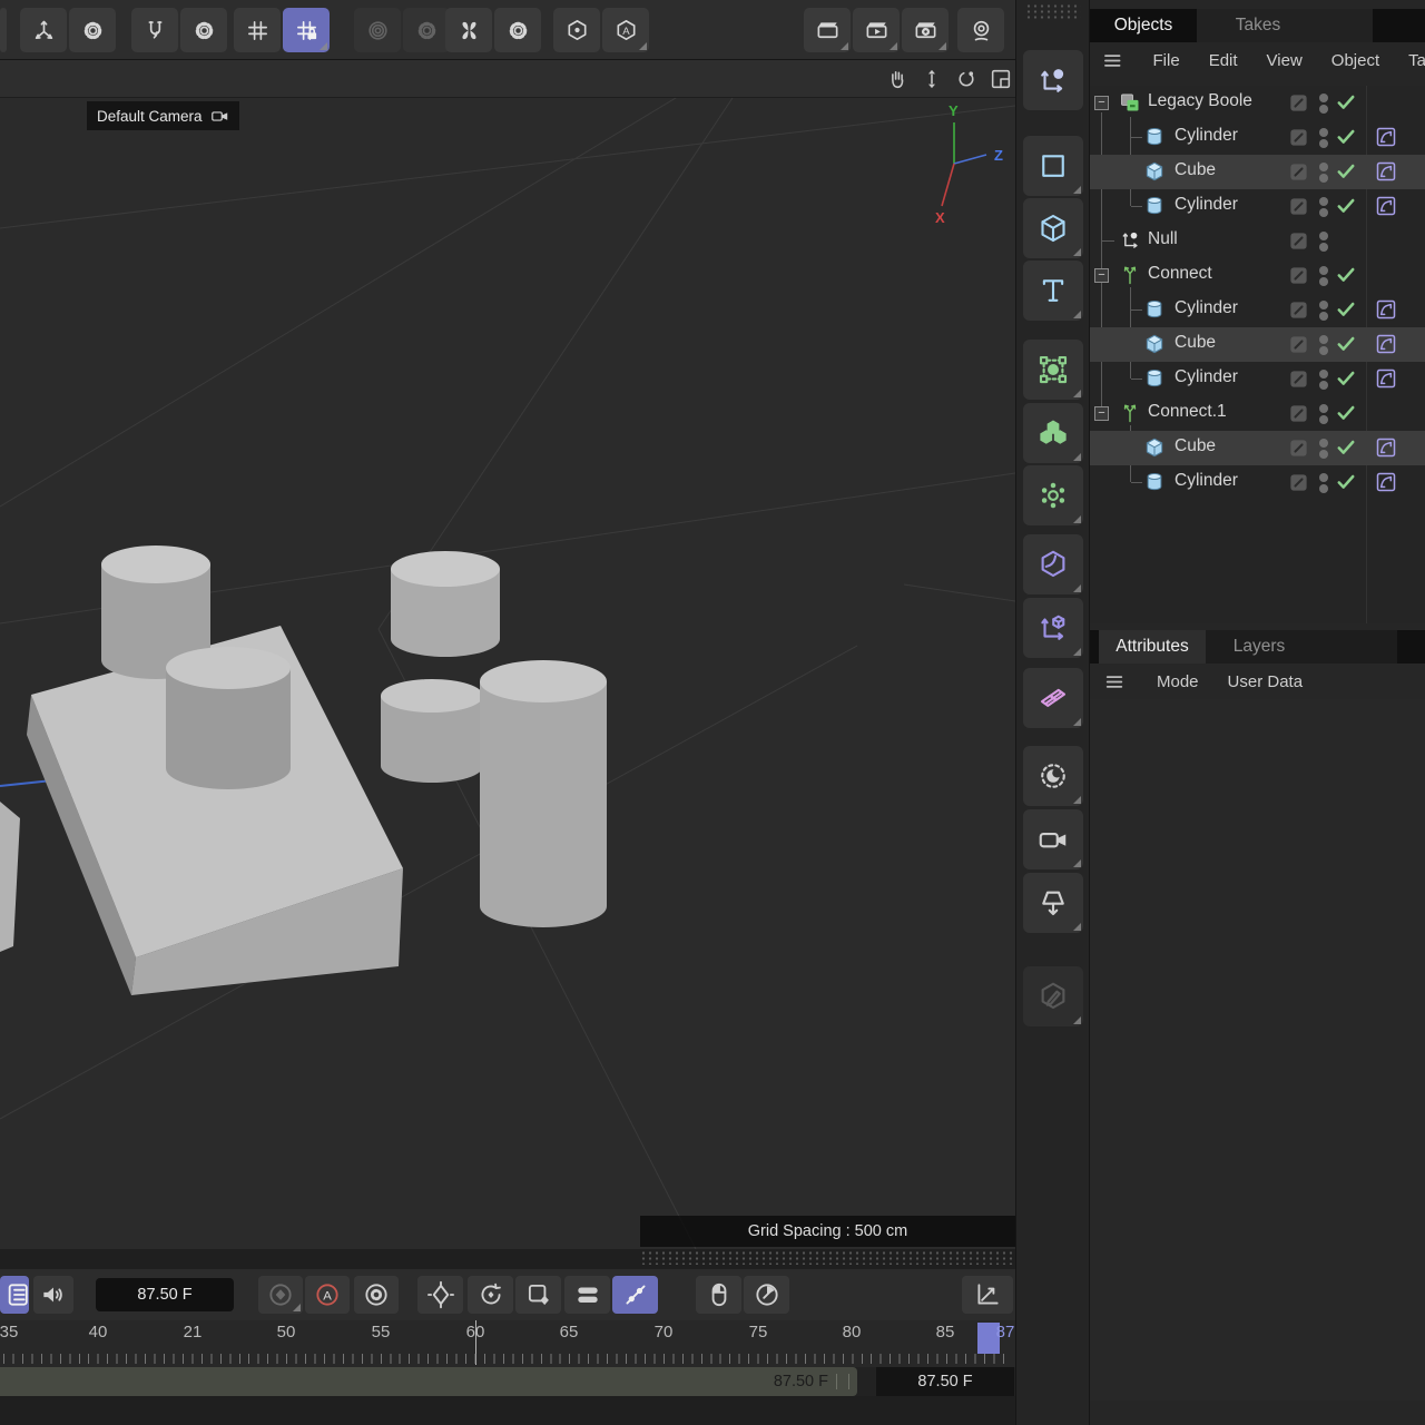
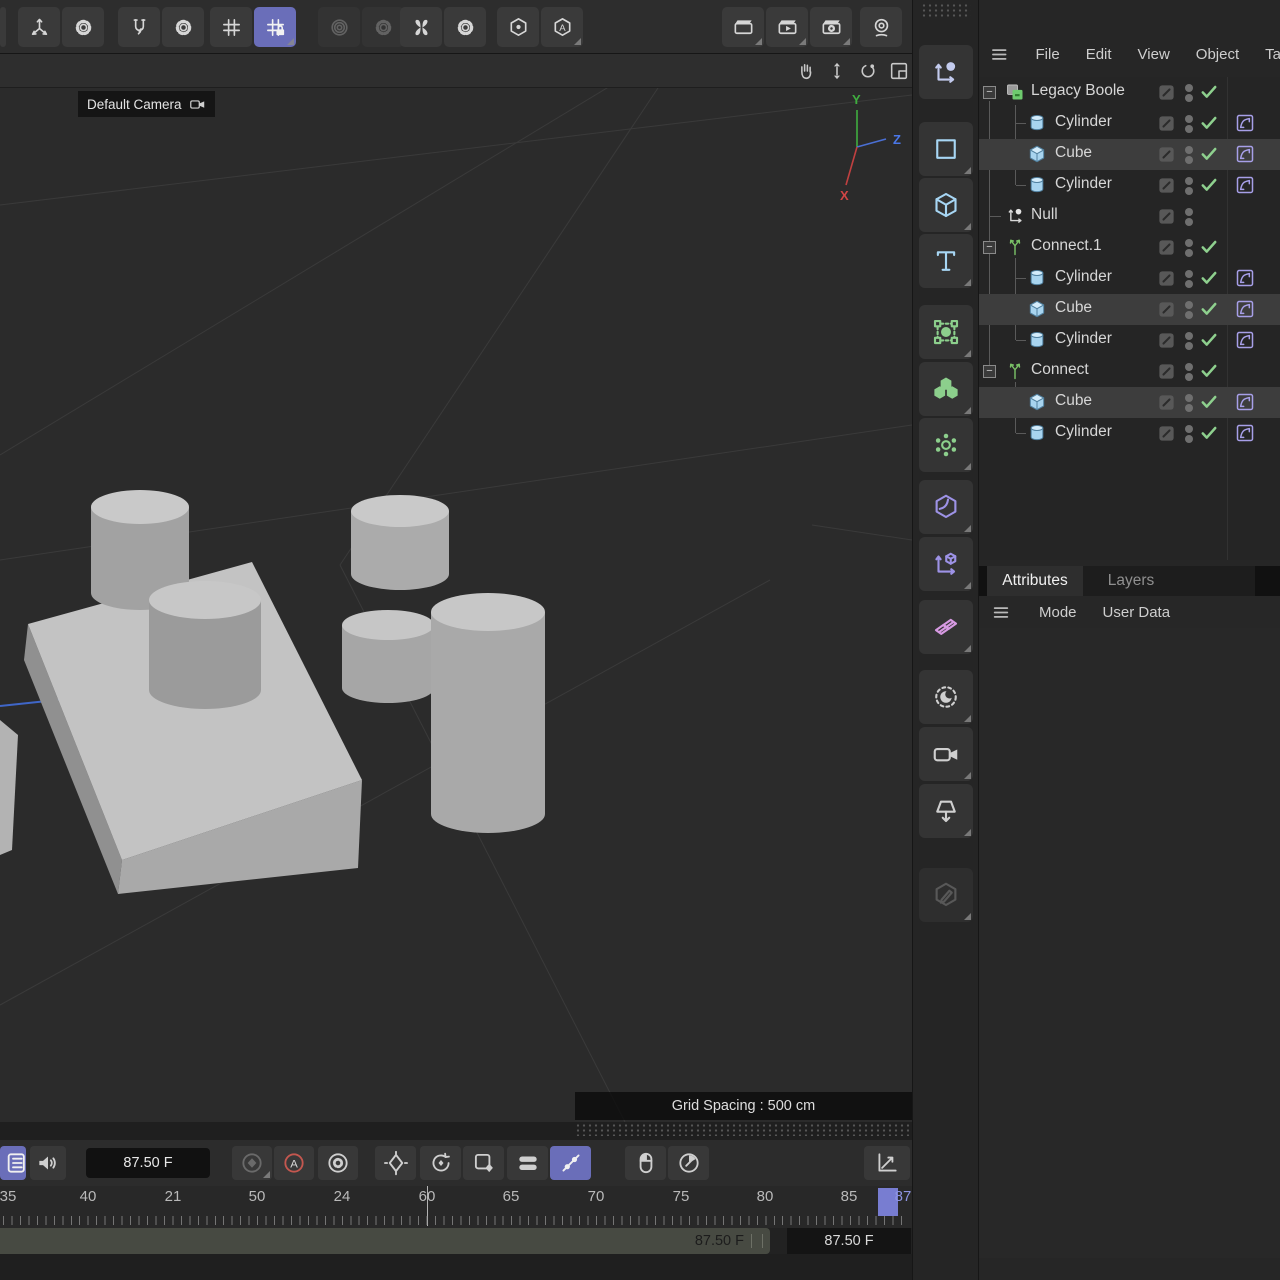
  A
  Y
  Z
  X
  Default Camera
  Grid Spacing : 500 cm
  87.50 F
  A
  87
  35
  40
  21
  50
- 55
+ 24
  60
  65
  70
  75
  80
  85
  87.50 F
  87.50 F
- Objects
- Takes
  File
  Edit
  View
  Object
  Ta
  −
  Legacy Boole
  Cylinder
  Cube
  Cylinder
  Null
  −
- Connect
+ Connect.1
  Cylinder
  Cube
  Cylinder
  −
- Connect.1
+ Connect
  Cube
  Cylinder
  Attributes
  Layers
  Mode
  User Data
